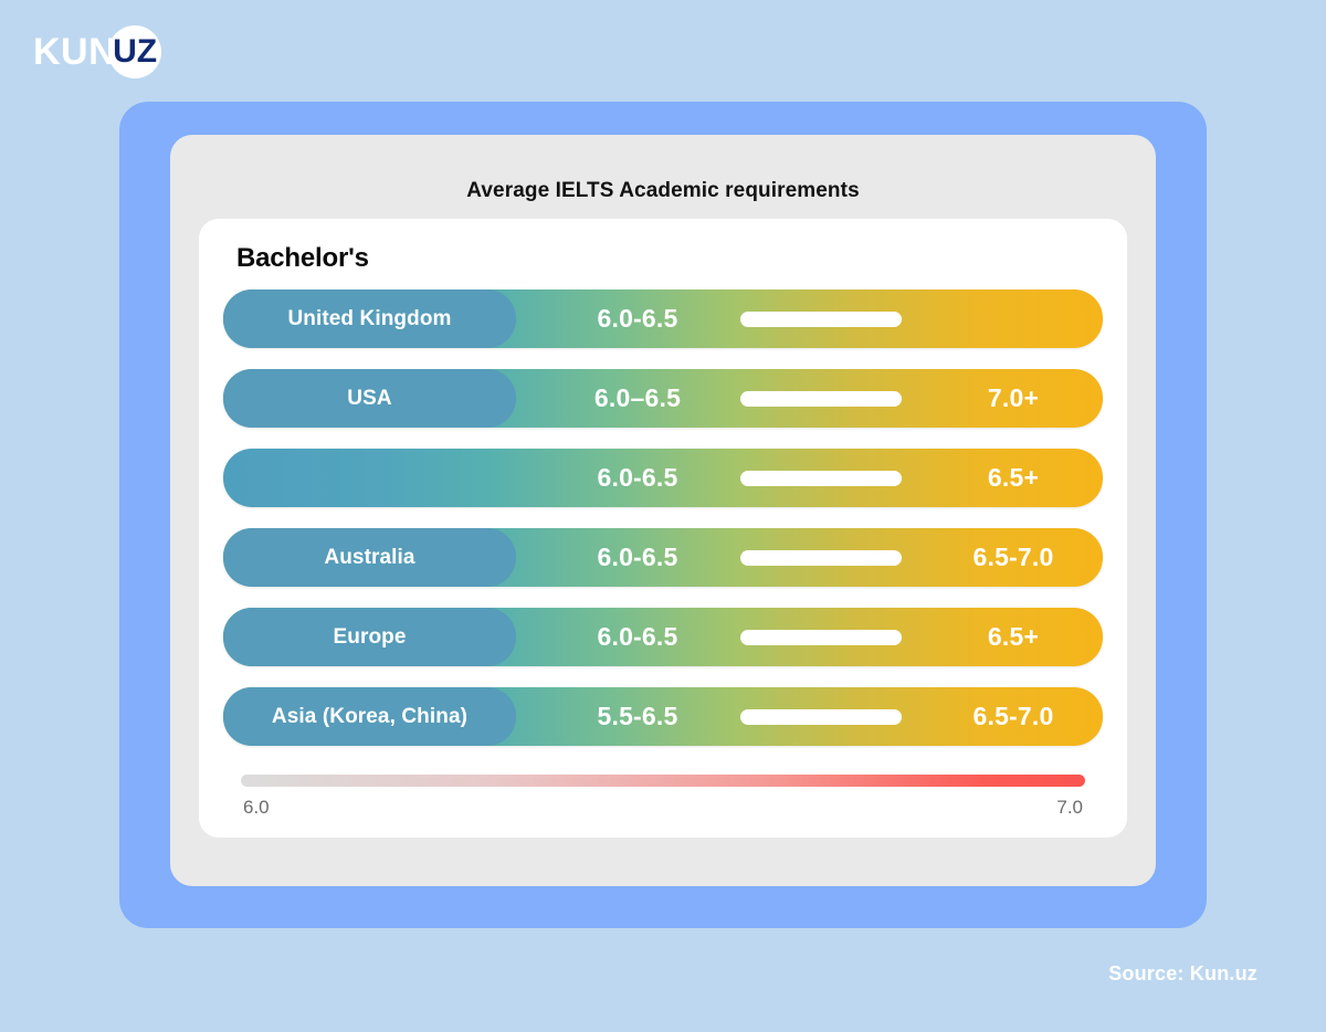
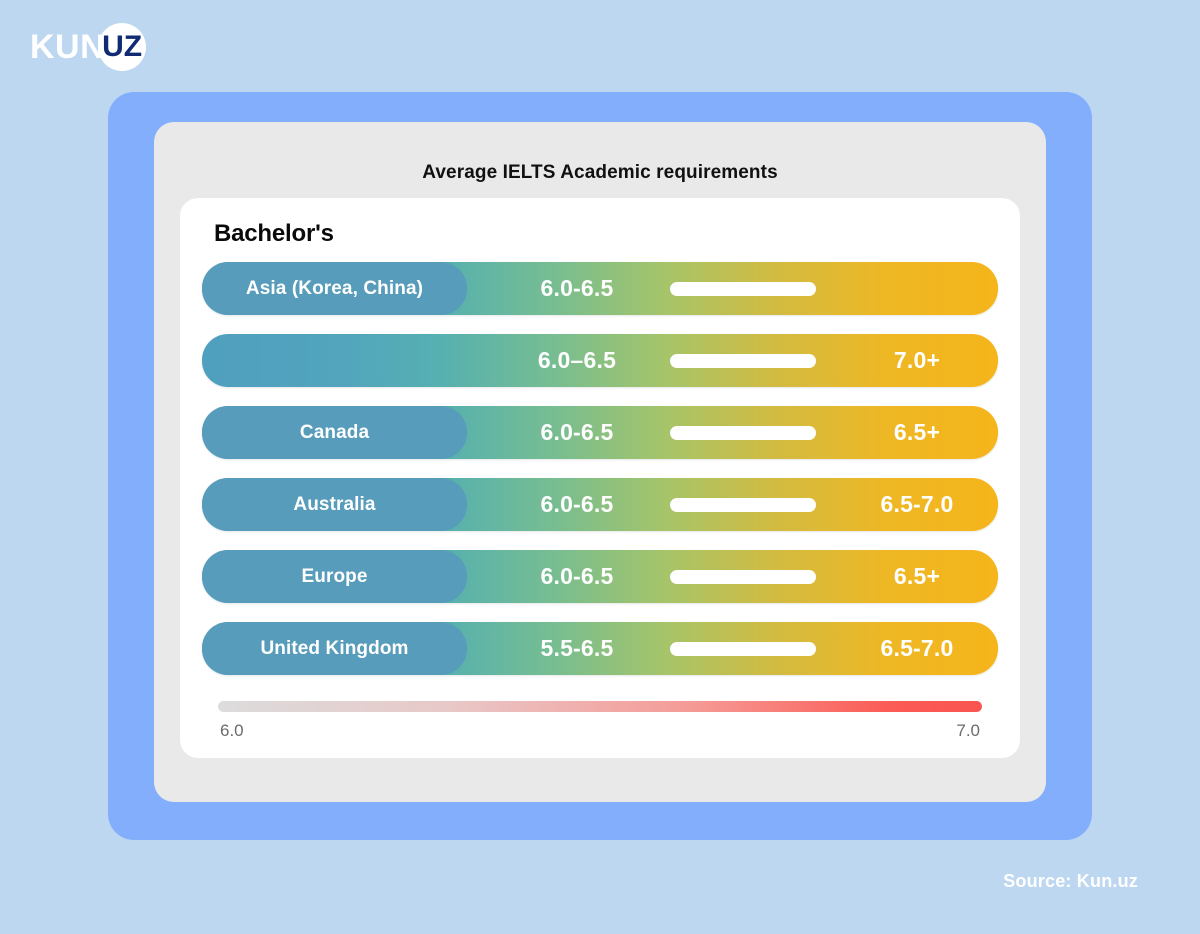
  KUN
  UZ
  Average IELTS Academic requirements
  Bachelor's
- United Kingdom
+ Asia (Korea, China)
  6.0-6.5
- USA
  6.0–6.5
  7.0+
+ Canada
  6.0-6.5
  6.5+
  Australia
  6.0-6.5
  6.5-7.0
  Europe
  6.0-6.5
  6.5+
- Asia (Korea, China)
+ United Kingdom
  5.5-6.5
  6.5-7.0
  6.0
  7.0
  Source: Kun.uz
